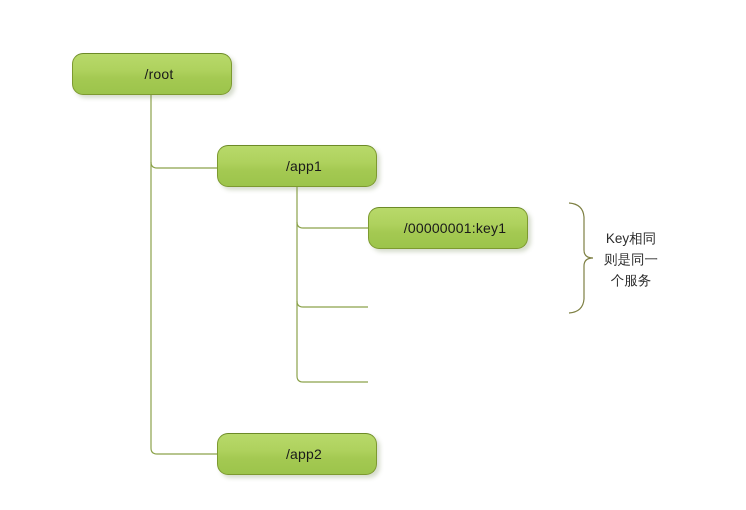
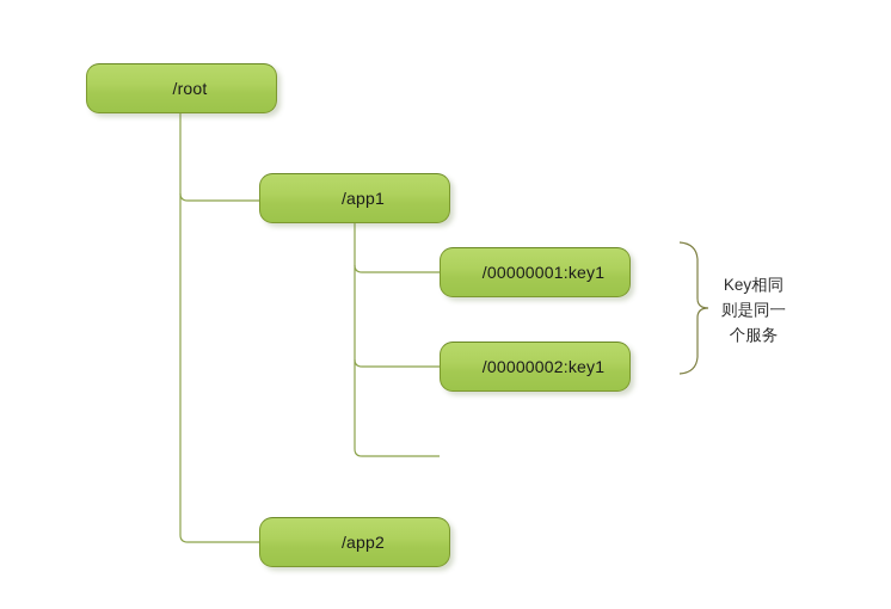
  /root
  /app1
  /00000001:key1
+ /00000002:key1
  /app2
  Key相同
  则是同一
  个服务
